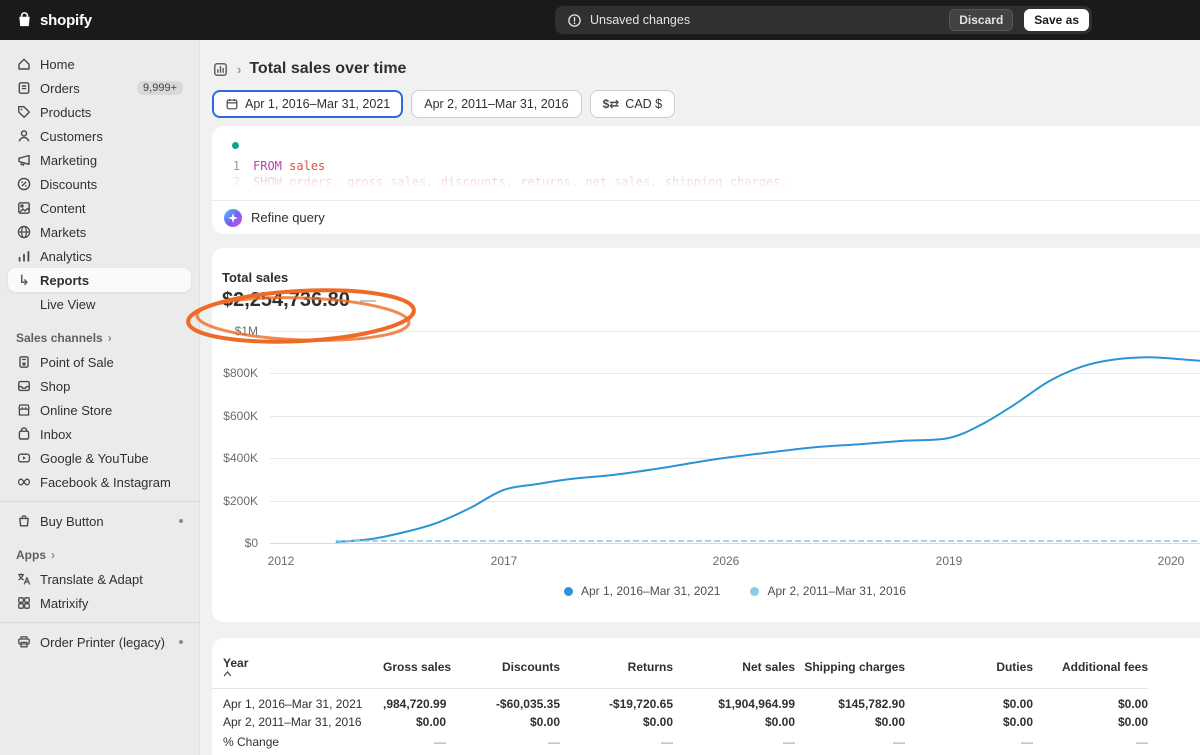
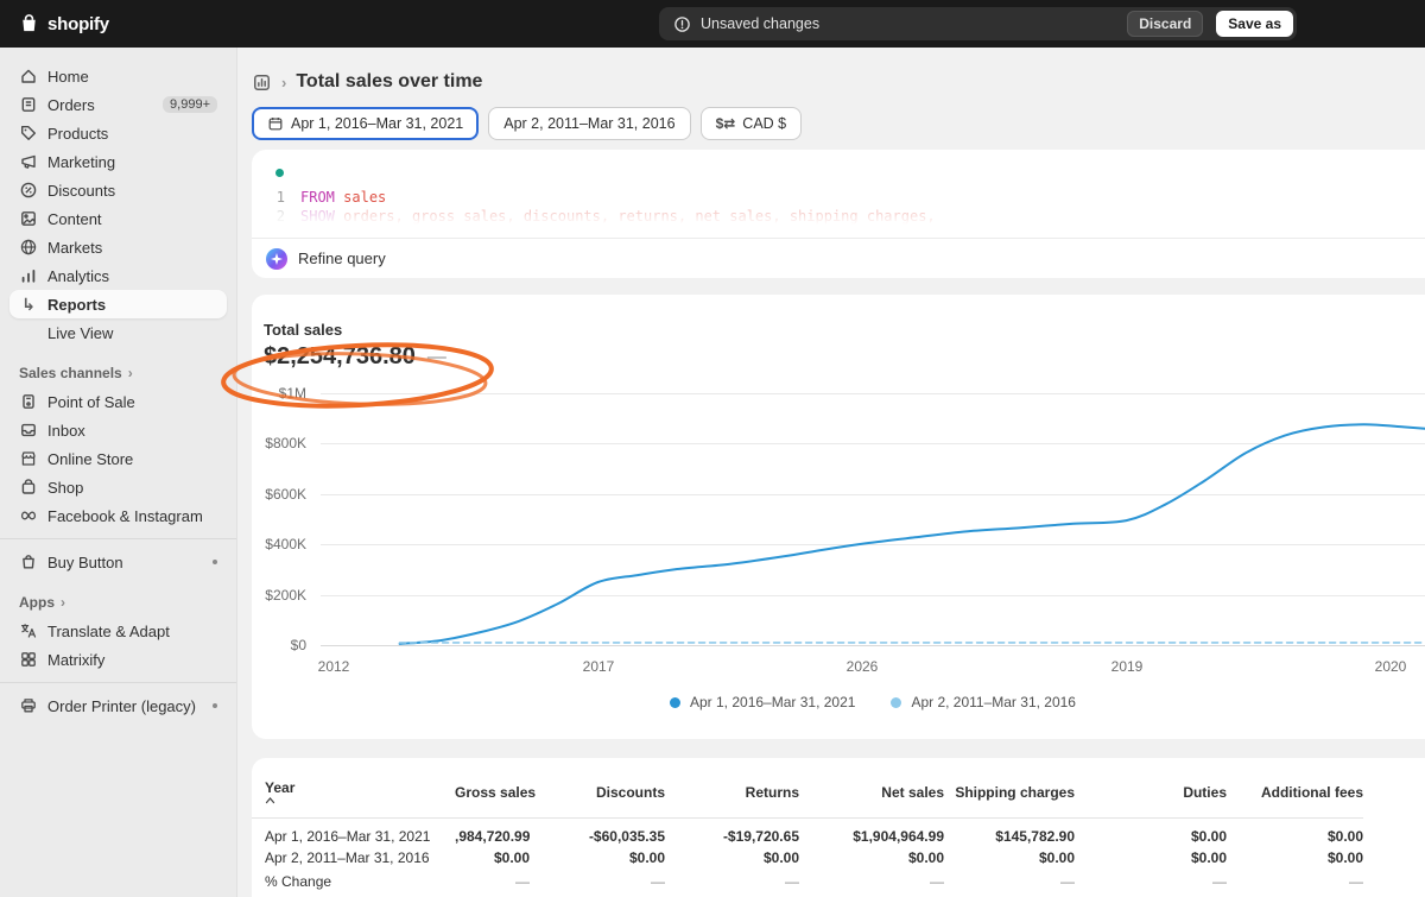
  shopify
  Unsaved changes
  Discard
  Save as
  Home
  Orders
  9,999+
  Products
- Customers
  Marketing
  Discounts
  Content
  Markets
  Analytics
  ↳
  Reports
  Live View
  Sales channels
  ›
  Point of Sale
- Shop
+ Inbox
  Online Store
- Inbox
+ Shop
- Google & YouTube
  Facebook & Instagram
  Buy Button
  Apps
  ›
  Translate & Adapt
  Matrixify
  Order Printer (legacy)
  ›
  Total sales over time
  Apr 1, 2016–Mar 31, 2021
  Apr 2, 2011–Mar 31, 2016
  $⇄
  CAD $
  1
  FROM sales
  Refine query
  Total sales
  ,254,736.80
  —
  $1M
  $800K
  $600K
  $400K
  $200K
  $0
  2012
  2017
  2026
  2019
  2020
  Apr 1, 2016–Mar 31, 2021
  Apr 2, 2011–Mar 31, 2016
  Year	Gross sales	Discounts	Returns	Net sales	Shipping charges	Duties	Additional fees
  Apr 1, 2016–Mar 31, 2021	,984,720.99	-$60,035.35	-$19,720.65	$1,904,964.99	$145,782.90	$0.00	$0.00
  Apr 2, 2011–Mar 31, 2016	$0.00	$0.00	$0.00	$0.00	$0.00	$0.00	$0.00
  % Change	—	—	—	—	—	—	—
